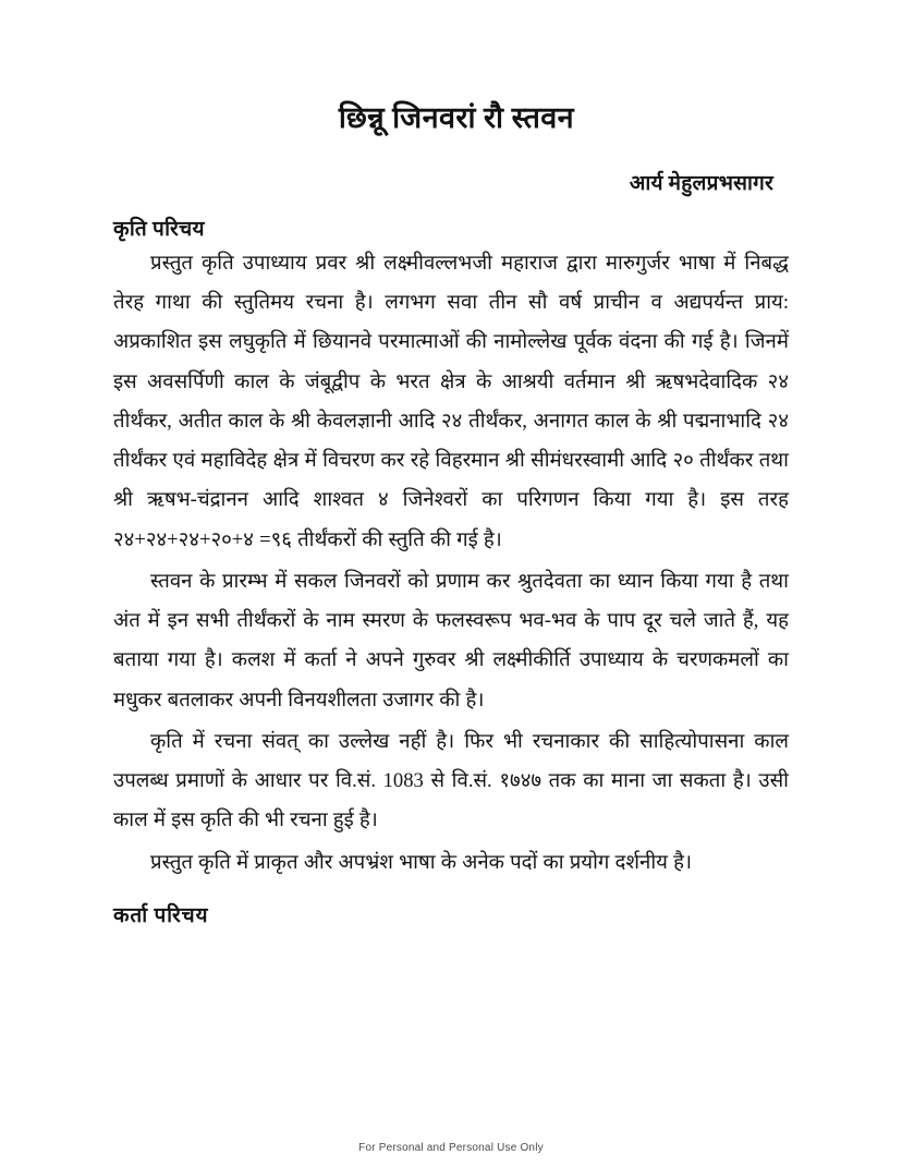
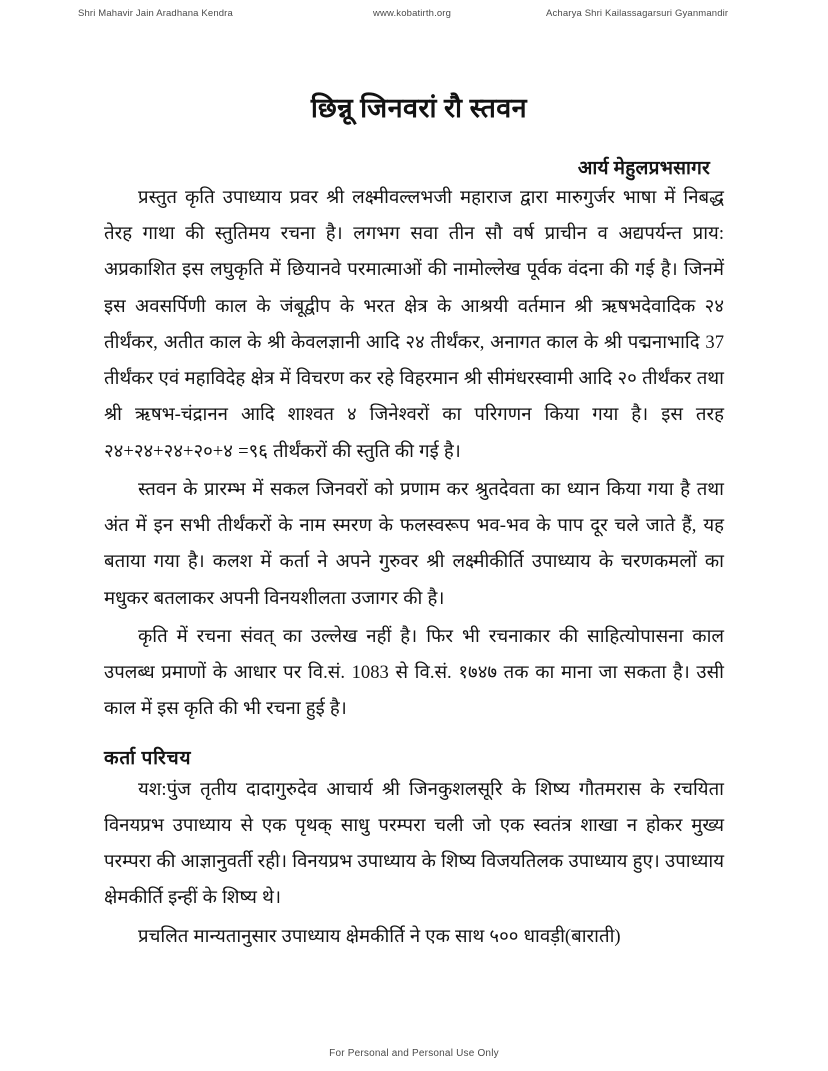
+ Shri Mahavir Jain Aradhana Kendra
+ www.kobatirth.org
+ Acharya Shri Kailassagarsuri Gyanmandir
  छिन्नू जिनवरां रौ स्तवन
  आर्य मेहुलप्रभसागर
- कृति परिचय
- प्रस्तुत कृति उपाध्याय प्रवर श्री लक्ष्मीवल्लभजी महाराज द्वारा मारुगुर्जर भाषा में निबद्ध तेरह गाथा की स्तुतिमय रचना है। लगभग सवा तीन सौ वर्ष प्राचीन व अद्यपर्यन्त प्राय: अप्रकाशित इस लघुकृति में छियानवे परमात्माओं की नामोल्लेख पूर्वक वंदना की गई है। जिनमें इस अवसर्पिणी काल के जंबूद्वीप के भरत क्षेत्र के आश्रयी वर्तमान श्री ऋषभदेवादिक २४ तीर्थंकर, अतीत काल के श्री केवलज्ञानी आदि २४ तीर्थंकर, अनागत काल के श्री पद्मनाभादि २४ तीर्थंकर एवं महाविदेह क्षेत्र में विचरण कर रहे विहरमान श्री सीमंधरस्वामी आदि २० तीर्थंकर तथा श्री ऋषभ-चंद्रानन आदि शाश्वत ४ जिनेश्वरों का परिगणन किया गया है। इस तरह २४+२४+२४+२०+४ =९६ तीर्थंकरों की स्तुति की गई है।
+ प्रस्तुत कृति उपाध्याय प्रवर श्री लक्ष्मीवल्लभजी महाराज द्वारा मारुगुर्जर भाषा में निबद्ध तेरह गाथा की स्तुतिमय रचना है। लगभग सवा तीन सौ वर्ष प्राचीन व अद्यपर्यन्त प्राय: अप्रकाशित इस लघुकृति में छियानवे परमात्माओं की नामोल्लेख पूर्वक वंदना की गई है। जिनमें इस अवसर्पिणी काल के जंबूद्वीप के भरत क्षेत्र के आश्रयी वर्तमान श्री ऋषभदेवादिक २४ तीर्थंकर, अतीत काल के श्री केवलज्ञानी आदि २४ तीर्थंकर, अनागत काल के श्री पद्मनाभादि 37 तीर्थंकर एवं महाविदेह क्षेत्र में विचरण कर रहे विहरमान श्री सीमंधरस्वामी आदि २० तीर्थंकर तथा श्री ऋषभ-चंद्रानन आदि शाश्वत ४ जिनेश्वरों का परिगणन किया गया है। इस तरह २४+२४+२४+२०+४ =९६ तीर्थंकरों की स्तुति की गई है।
  स्तवन के प्रारम्भ में सकल जिनवरों को प्रणाम कर श्रुतदेवता का ध्यान किया गया है तथा अंत में इन सभी तीर्थंकरों के नाम स्मरण के फलस्वरूप भव-भव के पाप दूर चले जाते हैं, यह बताया गया है। कलश में कर्ता ने अपने गुरुवर श्री लक्ष्मीकीर्ति उपाध्याय के चरणकमलों का मधुकर बतलाकर अपनी विनयशीलता उजागर की है।
  कृति में रचना संवत् का उल्लेख नहीं है। फिर भी रचनाकार की साहित्योपासना काल उपलब्ध प्रमाणों के आधार पर वि.सं. 1083 से वि.सं. १७४७ तक का माना जा सकता है। उसी काल में इस कृति की भी रचना हुई है।
- प्रस्तुत कृति में प्राकृत और अपभ्रंश भाषा के अनेक पदों का प्रयोग दर्शनीय है।
  कर्ता परिचय
+ यश:पुंज तृतीय दादागुरुदेव आचार्य श्री जिनकुशलसूरि के शिष्य गौतमरास के रचयिता विनयप्रभ उपाध्याय से एक पृथक् साधु परम्परा चली जो एक स्वतंत्र शाखा न होकर मुख्य परम्परा की आज्ञानुवर्ती रही। विनयप्रभ उपाध्याय के शिष्य विजयतिलक उपाध्याय हुए। उपाध्याय क्षेमकीर्ति इन्हीं के शिष्य थे।
+ प्रचलित मान्यतानुसार उपाध्याय क्षेमकीर्ति ने एक साथ ५०० धावड़ी(बाराती)
  For Personal and Personal Use Only
